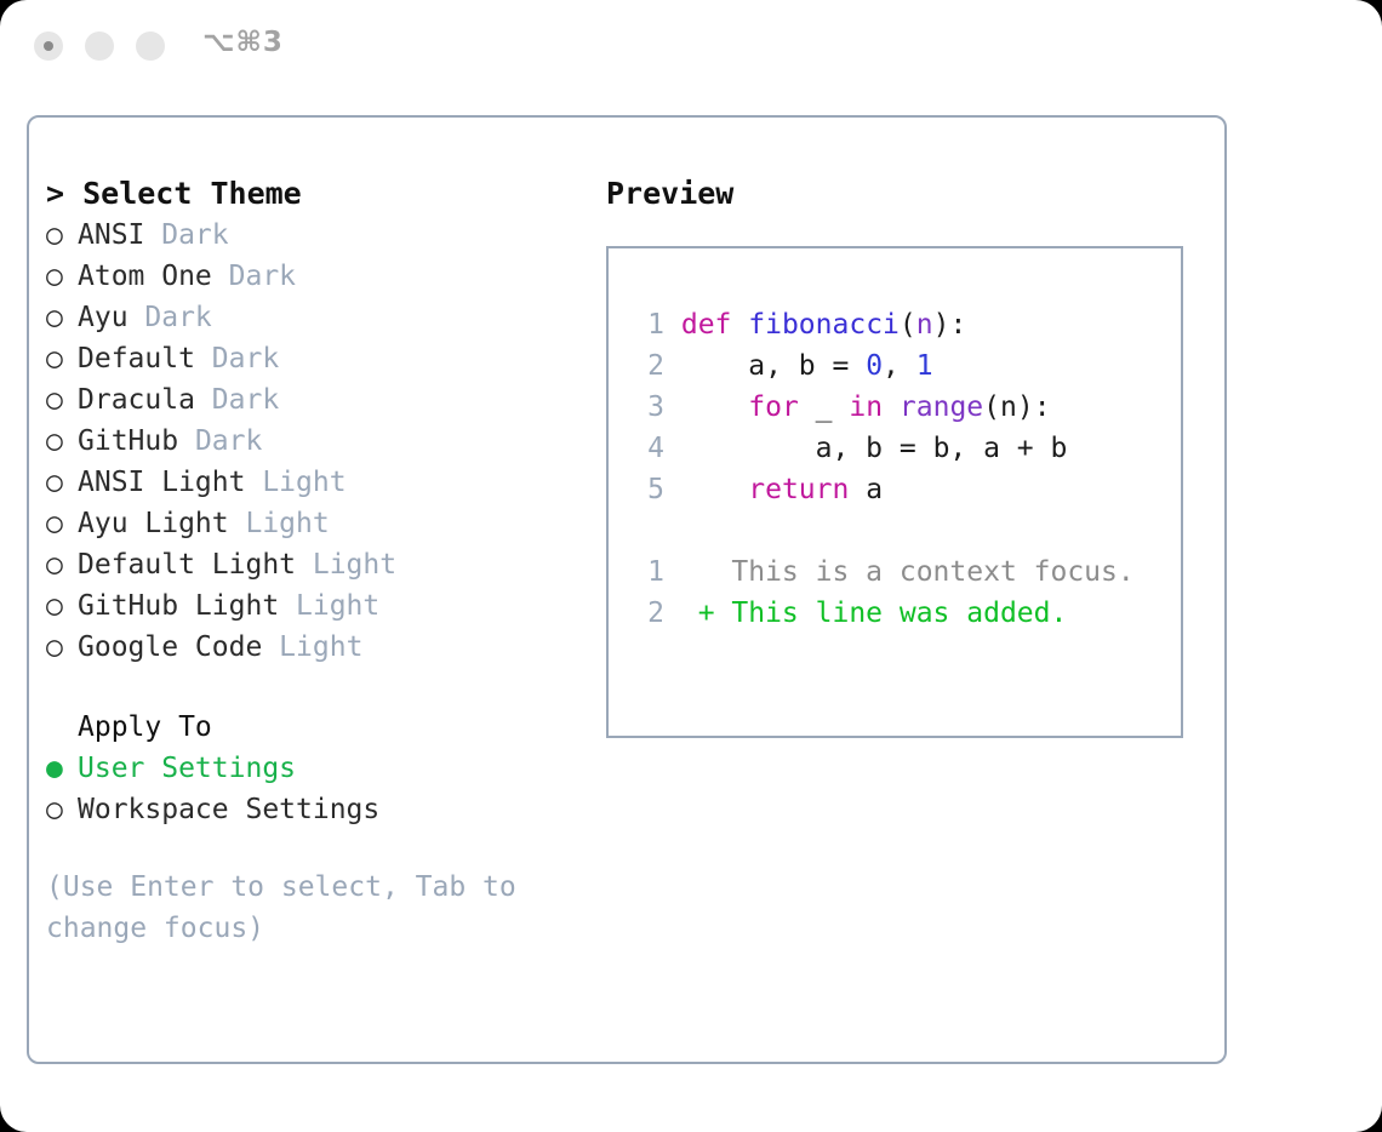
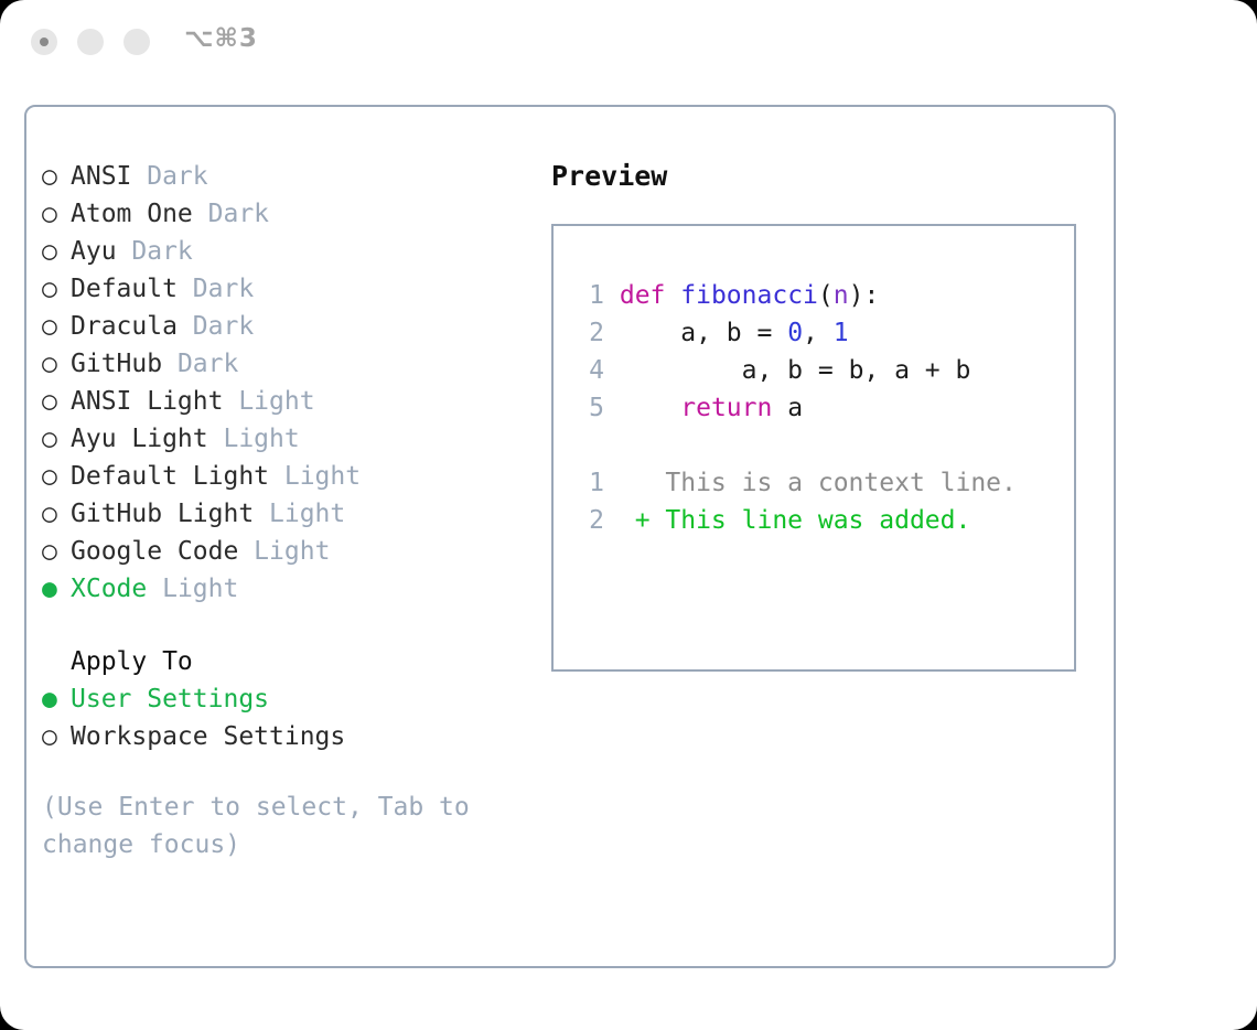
  ⌥⌘3
- > Select Theme
  ○ ANSI Dark
  ○ Atom One Dark
  ○ Ayu Dark
  ○ Default Dark
  ○ Dracula Dark
  ○ GitHub Dark
  ○ ANSI Light Light
  ○ Ayu Light Light
  ○ Default Light Light
  ○ GitHub Light Light
  ○ Google Code Light
+ ● XCode Light
  Apply To
  ● User Settings
  ○ Workspace Settings
  (Use Enter to select, Tab to change focus)
  Preview
  1 def fibonacci(n):
  2 a, b = 0, 1
- 3 for _ in range(n):
  4 a, b = b, a + b
  5 return a
- 1 This is a context focus.
+ 1 This is a context line.
  2 + This line was added.
